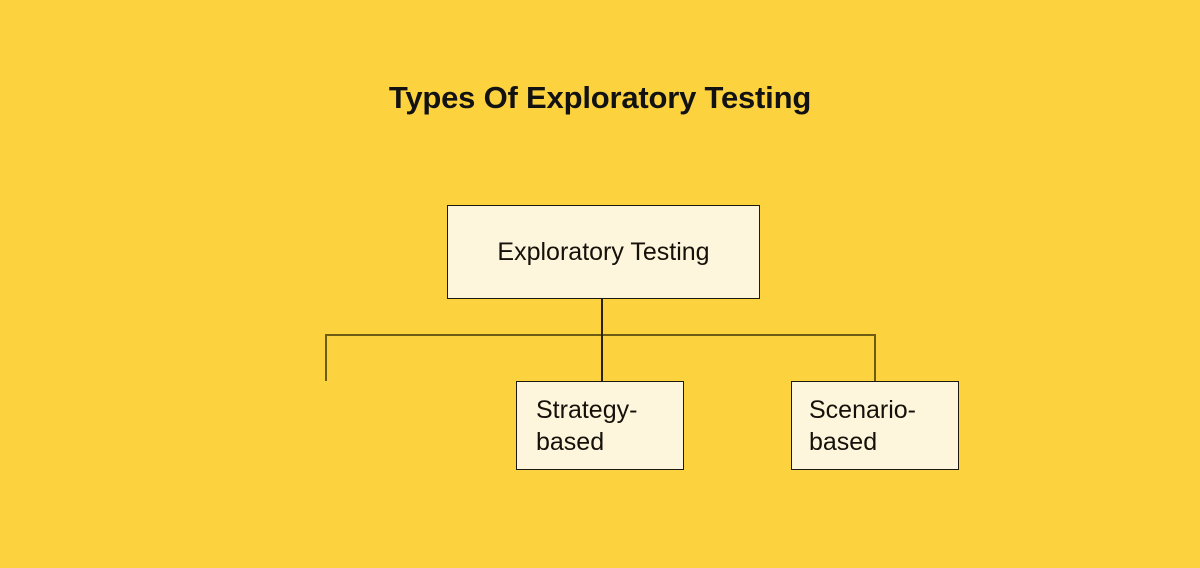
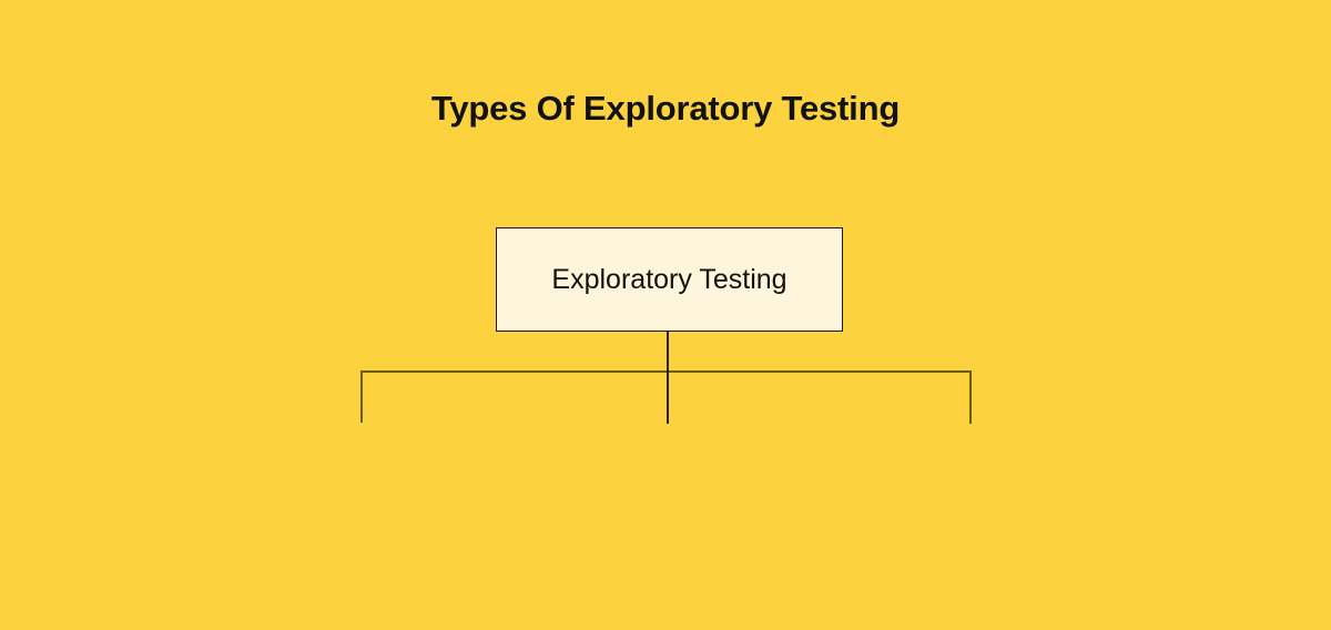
  Types Of Exploratory Testing
  Exploratory Testing
- Strategy-based
- Scenario-based
